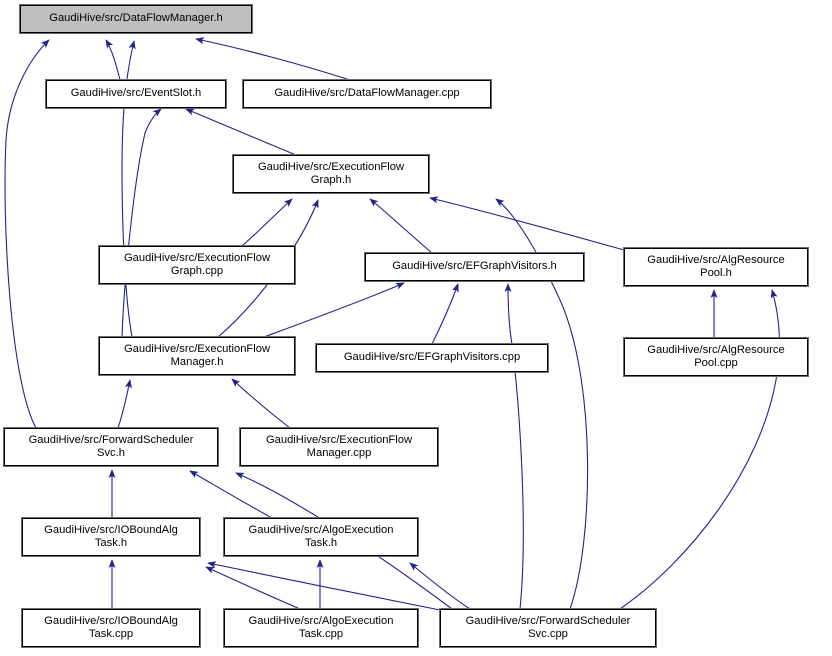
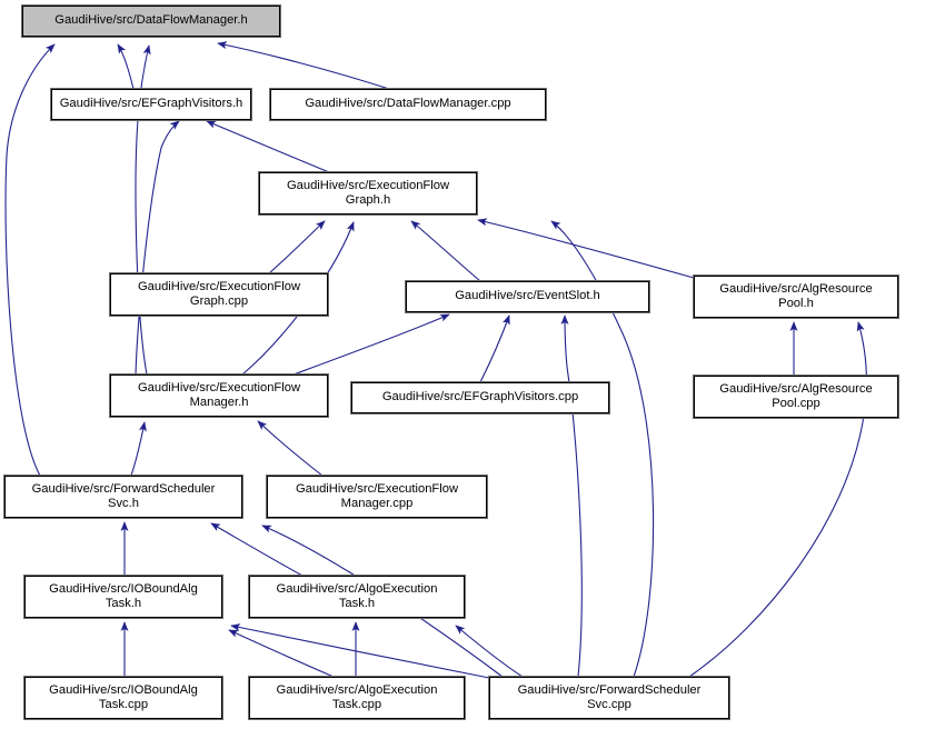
  GaudiHive/src/DataFlowManager.h
- GaudiHive/src/EventSlot.h
+ GaudiHive/src/EFGraphVisitors.h
  GaudiHive/src/DataFlowManager.cpp
  GaudiHive/src/ExecutionFlow
  Graph.h
  GaudiHive/src/ExecutionFlow
  Graph.cpp
- GaudiHive/src/EFGraphVisitors.h
+ GaudiHive/src/EventSlot.h
  GaudiHive/src/AlgResource
  Pool.h
  GaudiHive/src/ExecutionFlow
  Manager.h
  GaudiHive/src/EFGraphVisitors.cpp
  GaudiHive/src/AlgResource
  Pool.cpp
  GaudiHive/src/ForwardScheduler
  Svc.h
  GaudiHive/src/ExecutionFlow
  Manager.cpp
  GaudiHive/src/IOBoundAlg
  Task.h
  GaudiHive/src/AlgoExecution
  Task.h
  GaudiHive/src/IOBoundAlg
  Task.cpp
  GaudiHive/src/AlgoExecution
  Task.cpp
  GaudiHive/src/ForwardScheduler
  Svc.cpp
